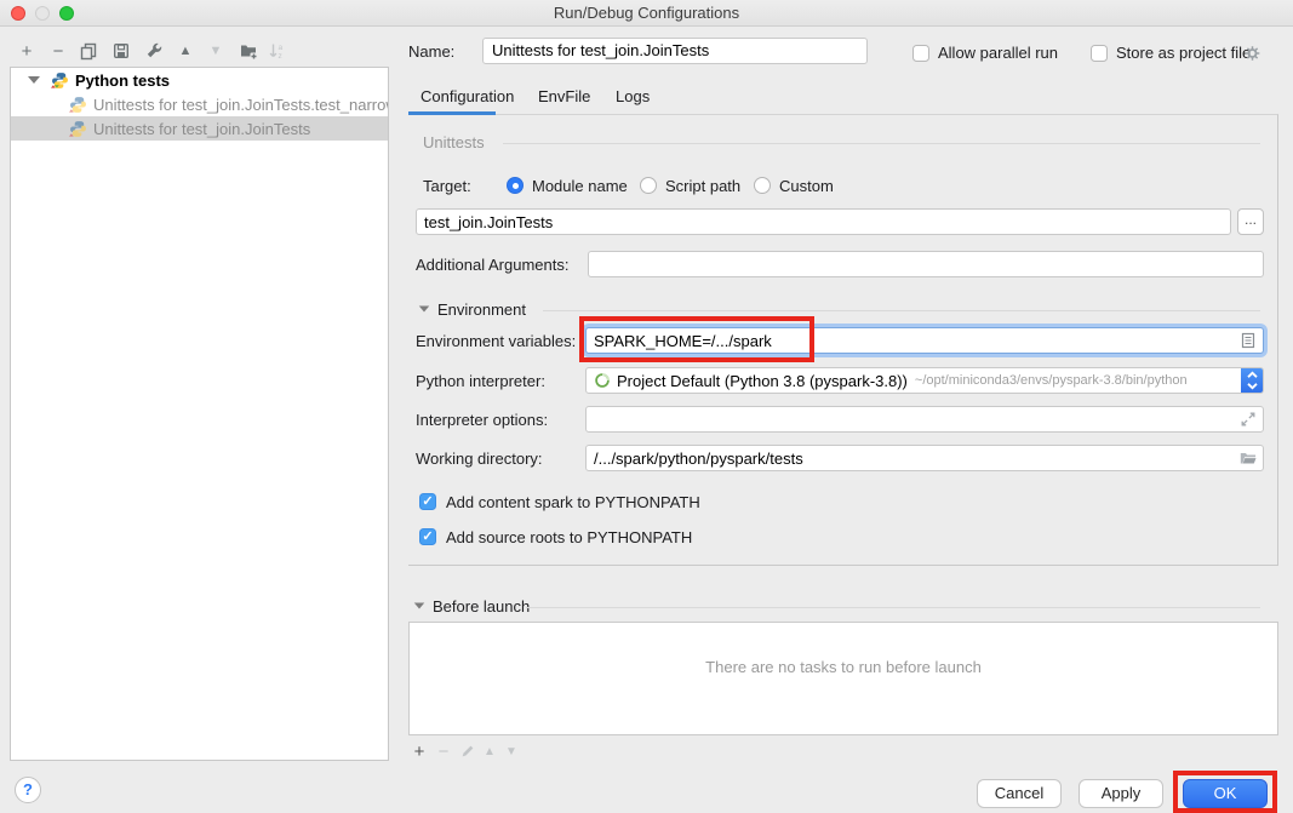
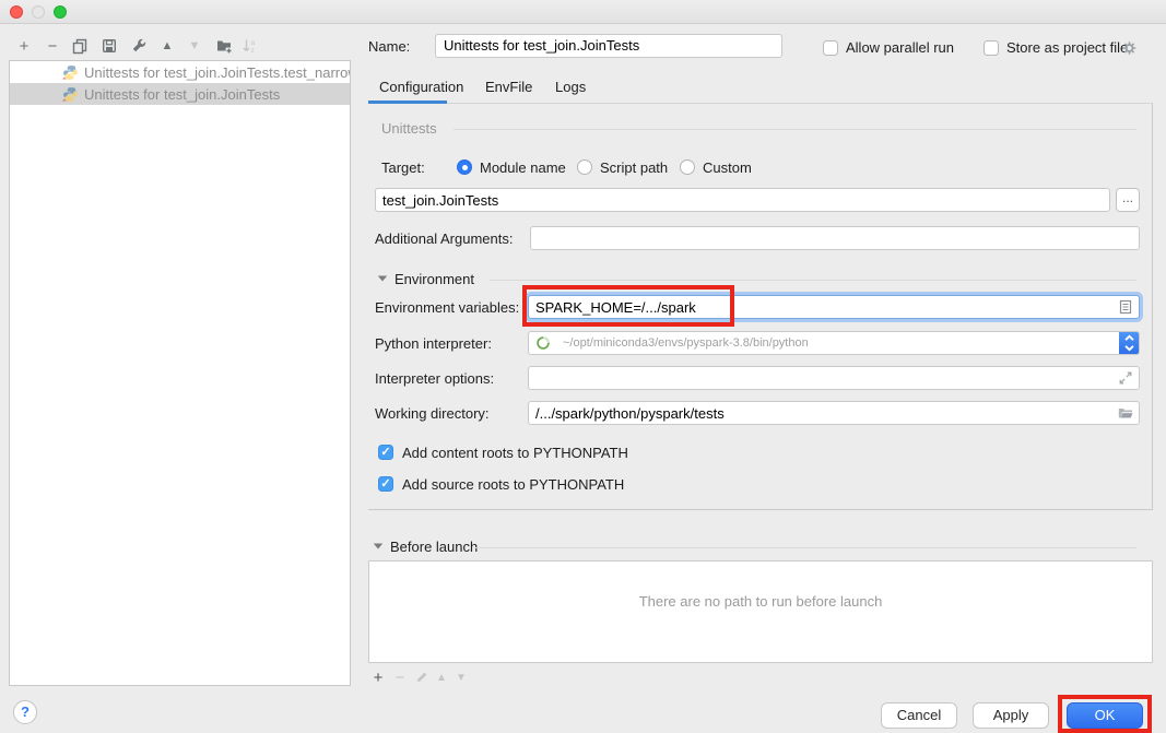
- Run/Debug Configurations
  +
  −
  ▲
  ▼
- Python tests
  Unittests for test_join.JoinTests.test_narro
  Unittests for test_join.JoinTests
  Name:
  Unittests for test_join.JoinTests
  Allow parallel run
  Store as project fil
  Configuration
  EnvFile
  Logs
  Unittests
  Target:
  Module name
  Script path
  Custom
  test_join.JoinTests
  ...
  Additional Arguments:
  Environment
  Environment variables:
  SPARK_HOME=/.../spark
  Python interpreter:
- Project Default (Python 3.8 (pyspark-3.8))
  ~/opt/miniconda3/envs/pyspark-3.8/bin/python
  Interpreter options:
  Working directory:
  /.../spark/python/pyspark/tests
  ✓
- Add content spark to PYTHONPATH
+ Add content roots to PYTHONPATH
  ✓
  Add source roots to PYTHONPATH
  Before launc
- There are no tasks to run before launch
+ There are no path to run before launch
  +
  ▲
  ▼
  ?
  Cancel
  Apply
  OK
